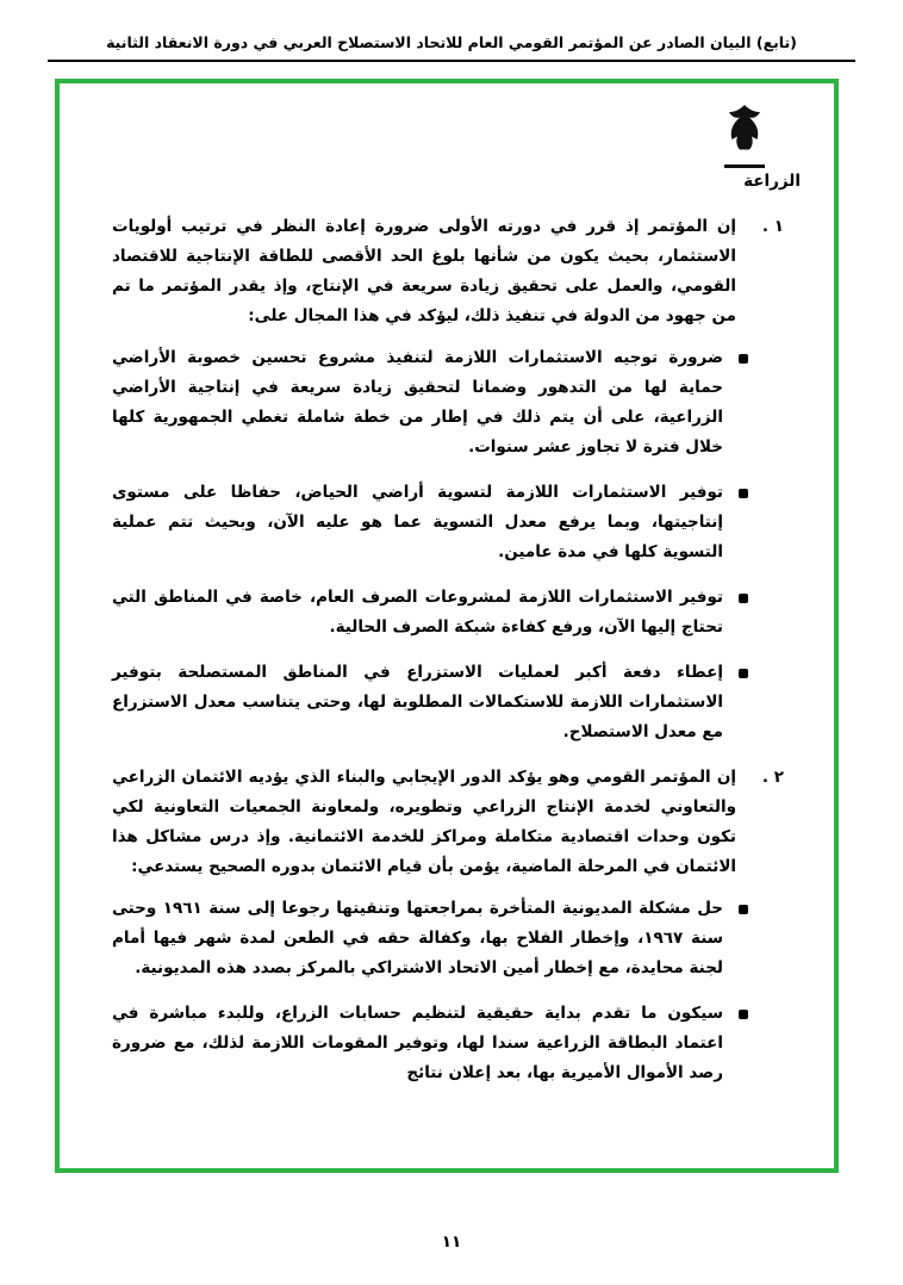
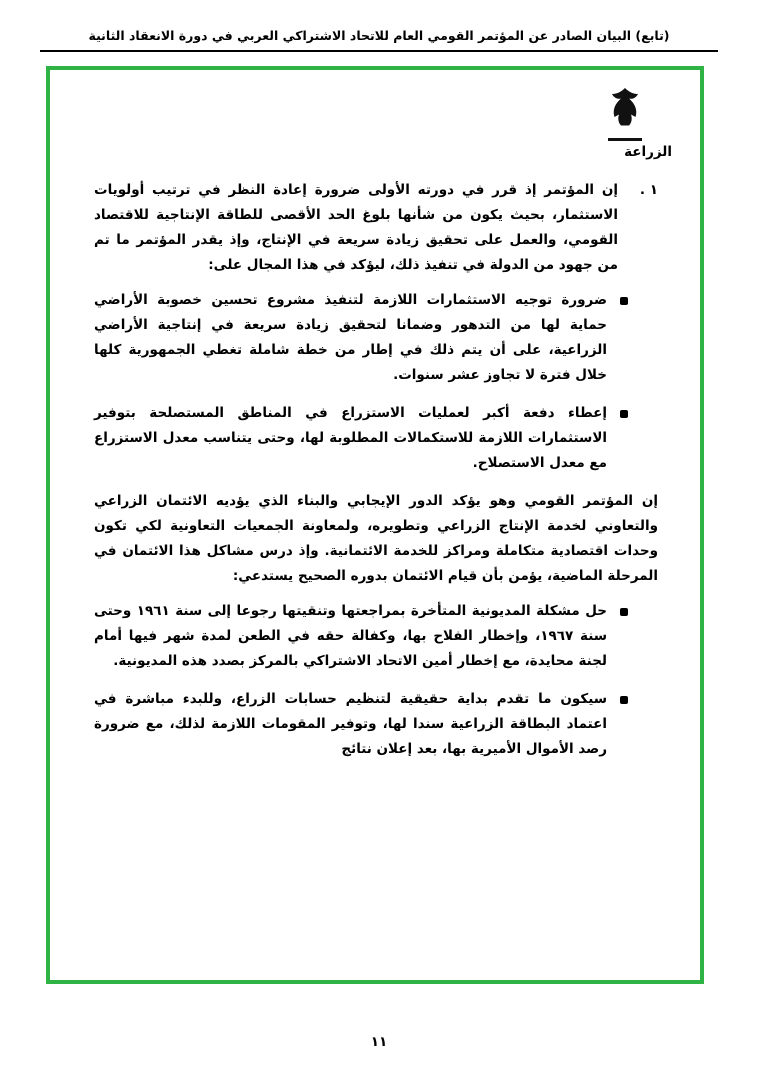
- (تابع) البيان الصادر عن المؤتمر القومي العام للاتحاد الاستصلاح العربي في دورة الانعقاد الثانية
+ (تابع) البيان الصادر عن المؤتمر القومي العام للاتحاد الاشتراكي العربي في دورة الانعقاد الثانية
  الزراعة
  ١ .
  إن المؤتمر إذ قرر في دورته الأولى ضرورة إعادة النظر في ترتيب أولويات الاستثمار، بحيث يكون من شأنها بلوغ الحد الأقصى للطاقة الإنتاجية للاقتصاد القومي، والعمل على تحقيق زيادة سريعة في الإنتاج، وإذ يقدر المؤتمر ما تم من جهود من الدولة في تنفيذ ذلك، ليؤكد في هذا المجال على:
  ضرورة توجيه الاستثمارات اللازمة لتنفيذ مشروع تحسين خصوبة الأراضي حماية لها من التدهور وضمانا لتحقيق زيادة سريعة في إنتاجية الأراضي الزراعية، على أن يتم ذلك في إطار من خطة شاملة تغطي الجمهورية كلها خلال فترة لا تجاوز عشر سنوات.
- توفير الاستثمارات اللازمة لتسوية أراضي الحياض، حفاظا على مستوى إنتاجيتها، وبما يرفع معدل التسوية عما هو عليه الآن، وبحيث تتم عملية التسوية كلها في مدة عامين.
- توفير الاستثمارات اللازمة لمشروعات الصرف العام، خاصة في المناطق التي تحتاج إليها الآن، ورفع كفاءة شبكة الصرف الحالية.
  إعطاء دفعة أكبر لعمليات الاستزراع في المناطق المستصلحة بتوفير الاستثمارات اللازمة للاستكمالات المطلوبة لها، وحتى يتناسب معدل الاستزراع مع معدل الاستصلاح.
- ٢ .
  إن المؤتمر القومي وهو يؤكد الدور الإيجابي والبناء الذي يؤديه الائتمان الزراعي والتعاوني لخدمة الإنتاج الزراعي وتطويره، ولمعاونة الجمعيات التعاونية لكي تكون وحدات اقتصادية متكاملة ومراكز للخدمة الائتمانية. وإذ درس مشاكل هذا الائتمان في المرحلة الماضية، يؤمن بأن قيام الائتمان بدوره الصحيح يستدعي:
  حل مشكلة المديونية المتأخرة بمراجعتها وتنقيتها رجوعا إلى سنة ١٩٦١ وحتى سنة ١٩٦٧، وإخطار الفلاح بها، وكفالة حقه في الطعن لمدة شهر فيها أمام لجنة محايدة، مع إخطار أمين الاتحاد الاشتراكي بالمركز بصدد هذه المديونية.
  سيكون ما تقدم بداية حقيقية لتنظيم حسابات الزراع، وللبدء مباشرة في اعتماد البطاقة الزراعية سندا لها، وتوفير المقومات اللازمة لذلك، مع ضرورة رصد الأموال الأميرية بها، بعد إعلان نتائج
  ١١
